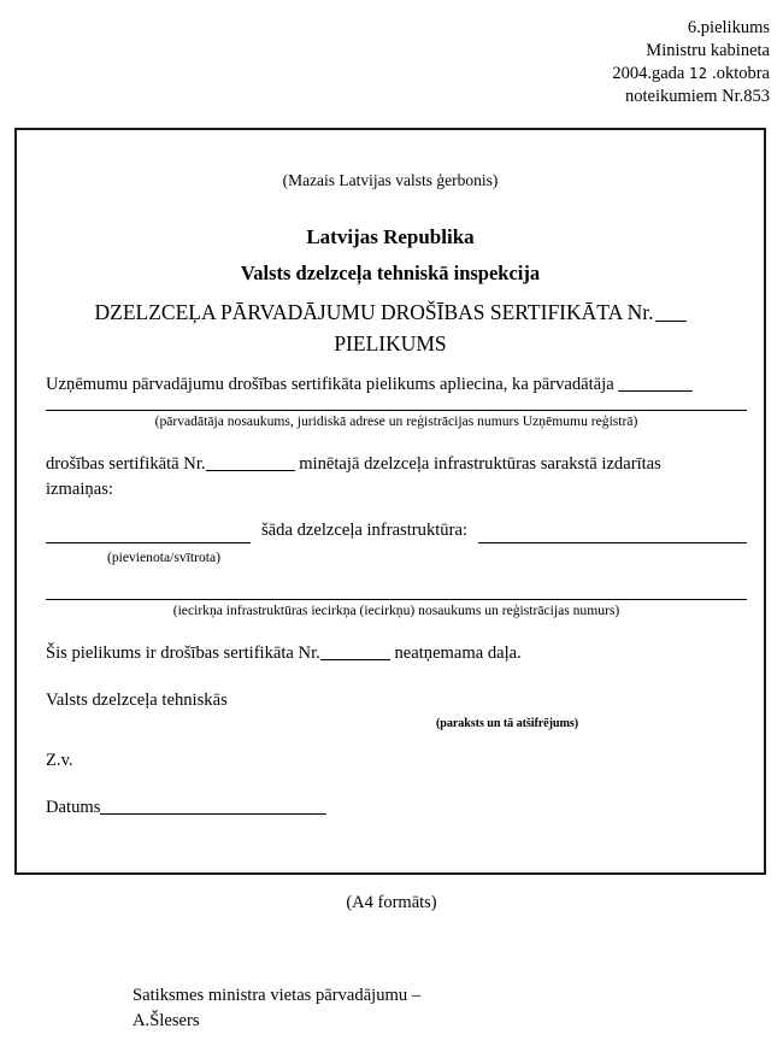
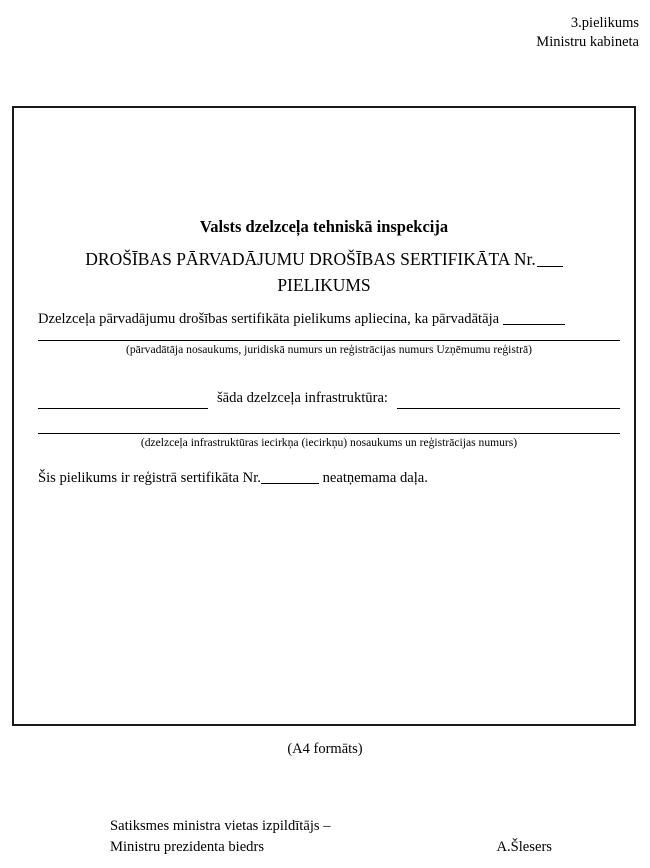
- 6.pielikums
+ 3.pielikums
  Ministru kabineta
- 2004.gada 12 .oktobra
- noteikumiem Nr.853
- (Mazais Latvijas valsts ģerbonis)
- Latvijas Republika
  Valsts dzelzceļa tehniskā inspekcija
- DZELZCEĻA PĀRVADĀJUMU DROŠĪBAS SERTIFIKĀTA Nr.
+ DROŠĪBAS PĀRVADĀJUMU DROŠĪBAS SERTIFIKĀTA Nr.
  PIELIKUMS
- Uzņēmumu pārvadājumu drošības sertifikāta pielikums apliecina, ka pārvadātāja
+ Dzelzceļa pārvadājumu drošības sertifikāta pielikums apliecina, ka pārvadātāja
- (pārvadātāja nosaukums, juridiskā adrese un reģistrācijas numurs Uzņēmumu reģistrā)
+ (pārvadātāja nosaukums, juridiskā numurs un reģistrācijas numurs Uzņēmumu reģistrā)
- drošības sertifikātā Nr. minētajā dzelzceļa infrastruktūras sarakstā izdarītas
- izmaiņas:
  šāda dzelzceļa infrastruktūra:
- (pievienota/svītrota)
- (iecirkņa infrastruktūras iecirkņa (iecirkņu) nosaukums un reģistrācijas numurs)
+ (dzelzceļa infrastruktūras iecirkņa (iecirkņu) nosaukums un reģistrācijas numurs)
- Šis pielikums ir drošības sertifikāta Nr. neatņemama daļa.
+ Šis pielikums ir reģistrā sertifikāta Nr. neatņemama daļa.
- Valsts dzelzceļa tehniskās
- (paraksts un tā atšifrējums)
- Z.v.
- Datums
  (A4 formāts)
- Satiksmes ministra vietas pārvadājumu –
+ Satiksmes ministra vietas izpildītājs –
+ Ministru prezidenta biedrs
  A.Šlesers
